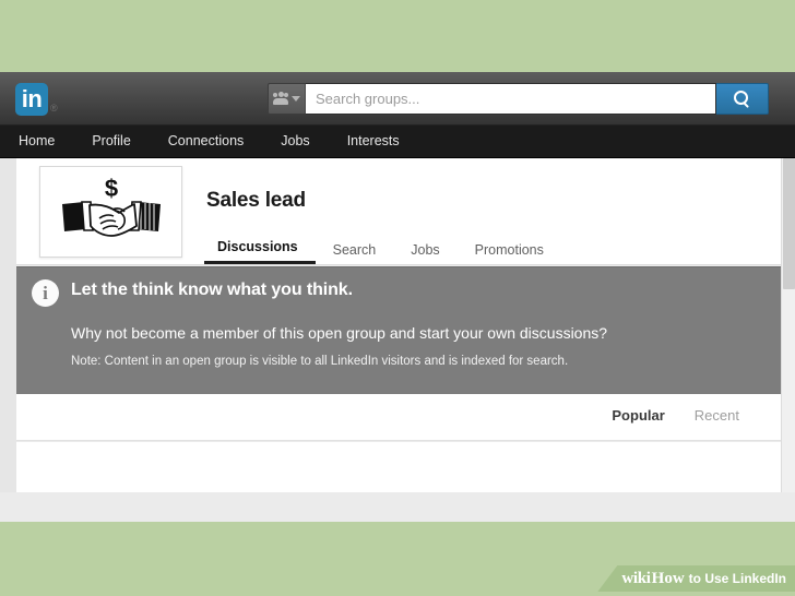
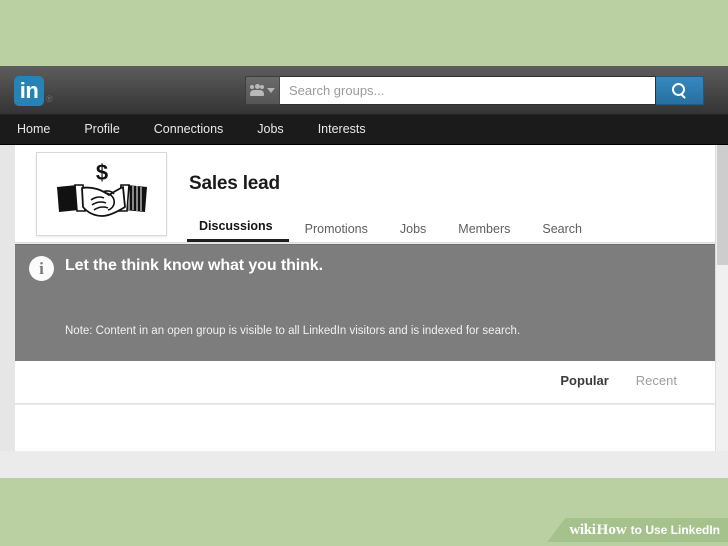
  in
  ®
  Search groups...
  Home
  Profile
  Connections
  Jobs
  Interests
  $
  Sales lead
  Discussions
- Search
+ Promotions
  Jobs
+ Members
- Promotions
+ Search
  i
  Let the think know what you think.
- Why not become a member of this open group and start your own discussions?
  Note: Content in an open group is visible to all LinkedIn visitors and is indexed for search.
  Popular
  Recent
  wiki
  How
  to Use LinkedIn
